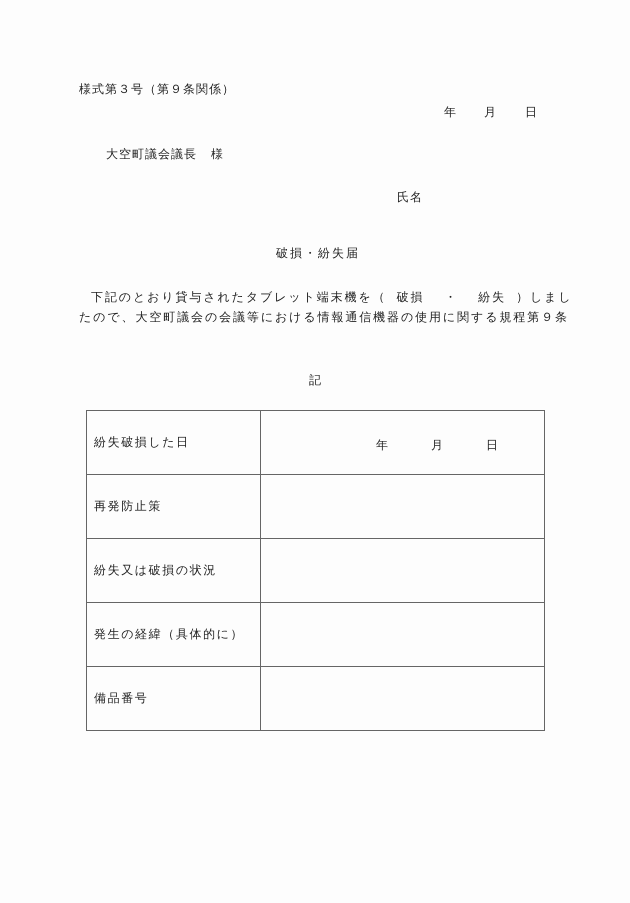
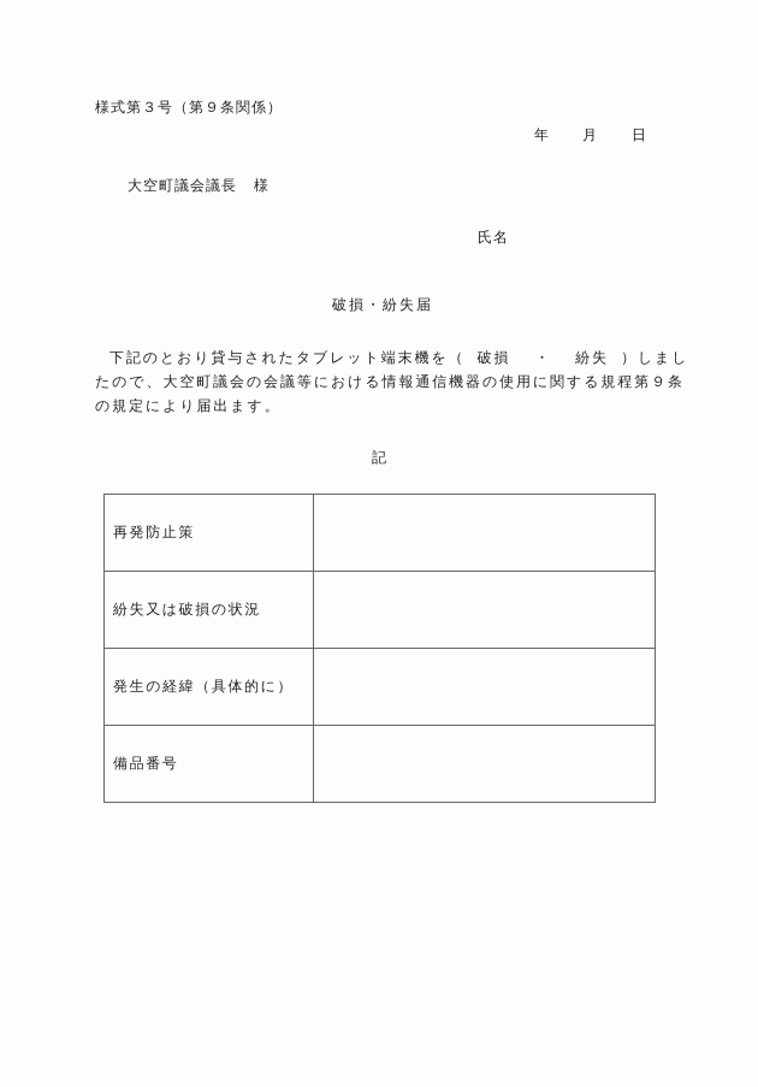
  様式第３号（第９条関係）
  年
  月
  日
  大空町議会議長 様
  氏名
  破損・紛失届
  下記のとおり貸与されたタブレット端末機を（ 破損 ・ 紛失 ）しまし
  たので、大空町議会の会議等における情報通信機器の使用に関する規程第９条
+ の規定により届出ます。
  記
- 紛失破損した日	年 月 日
  再発防止策
  紛失又は破損の状況
  発生の経緯（具体的に）
  備品番号
